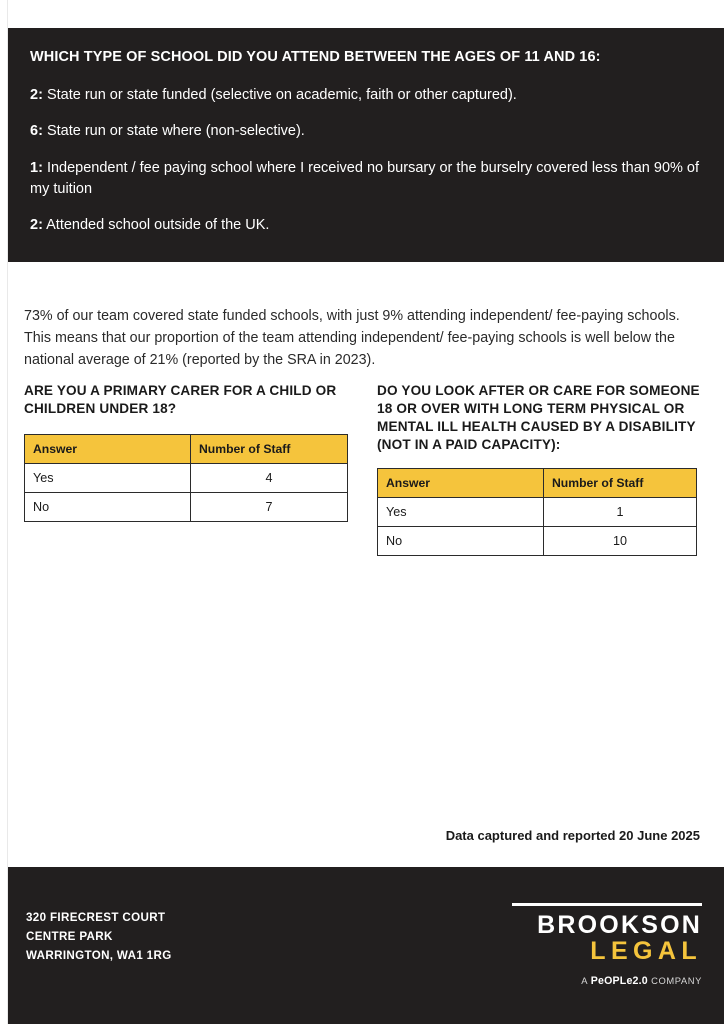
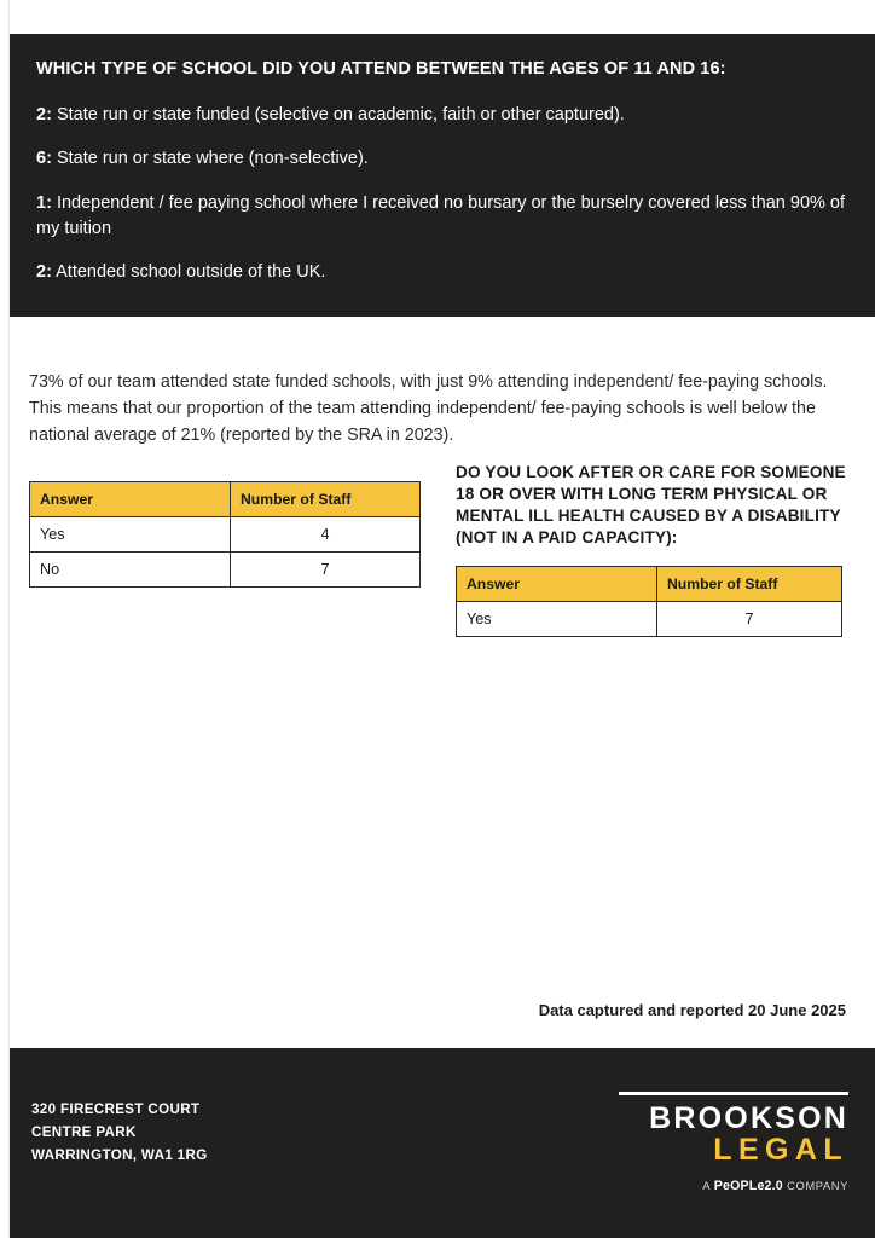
  WHICH TYPE OF SCHOOL DID YOU ATTEND BETWEEN THE AGES OF 11 AND 16:
  2: State run or state funded (selective on academic, faith or other captured).
  6: State run or state where (non-selective).
  1: Independent / fee paying school where I received no bursary or the burselry covered less than 90% of my tuition
  2: Attended school outside of the UK.
- 73% of our team covered state funded schools, with just 9% attending independent/ fee-paying schools. This means that our proportion of the team attending independent/ fee-paying schools is well below the national average of 21% (reported by the SRA in 2023).
+ 73% of our team attended state funded schools, with just 9% attending independent/ fee-paying schools. This means that our proportion of the team attending independent/ fee-paying schools is well below the national average of 21% (reported by the SRA in 2023).
- ARE YOU A PRIMARY CARER FOR A CHILD OR CHILDREN UNDER 18?
  Answer	Number of Staff
  Yes	4
  No	7
  DO YOU LOOK AFTER OR CARE FOR SOMEONE 18 OR OVER WITH LONG TERM PHYSICAL OR MENTAL ILL HEALTH CAUSED BY A DISABILITY (NOT IN A PAID CAPACITY):
  Answer	Number of Staff
- Yes	1
+ Yes	7
- No	10
  Data captured and reported 20 June 2025
  320 FIRECREST COURT
  CENTRE PARK
  WARRINGTON, WA1 1RG
  BROOKSON
  LEGAL
  A PeOPLe2.0 COMPANY
